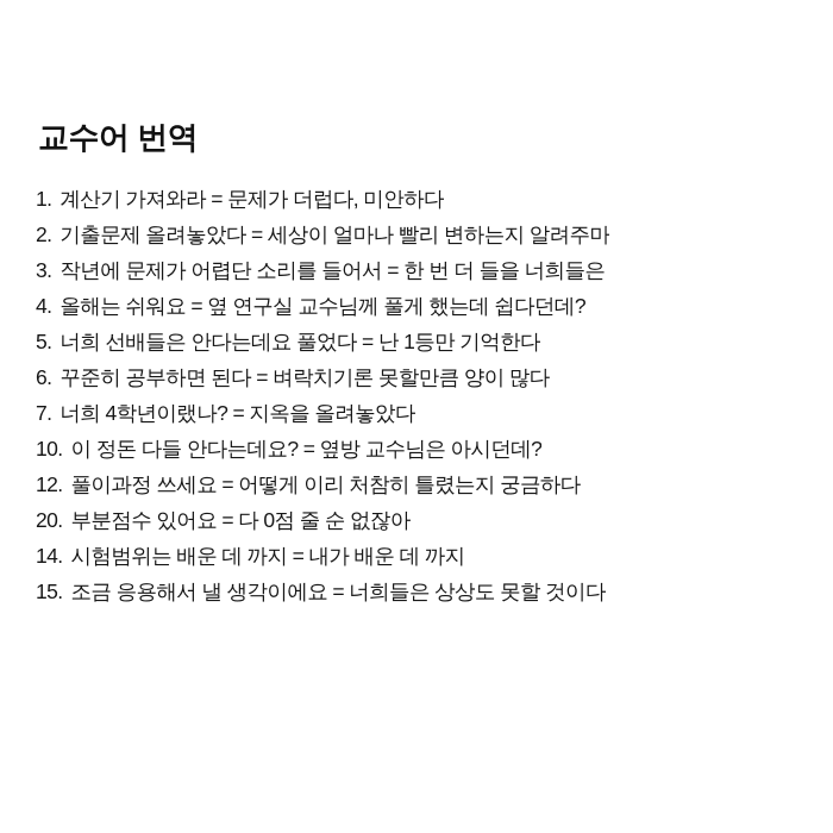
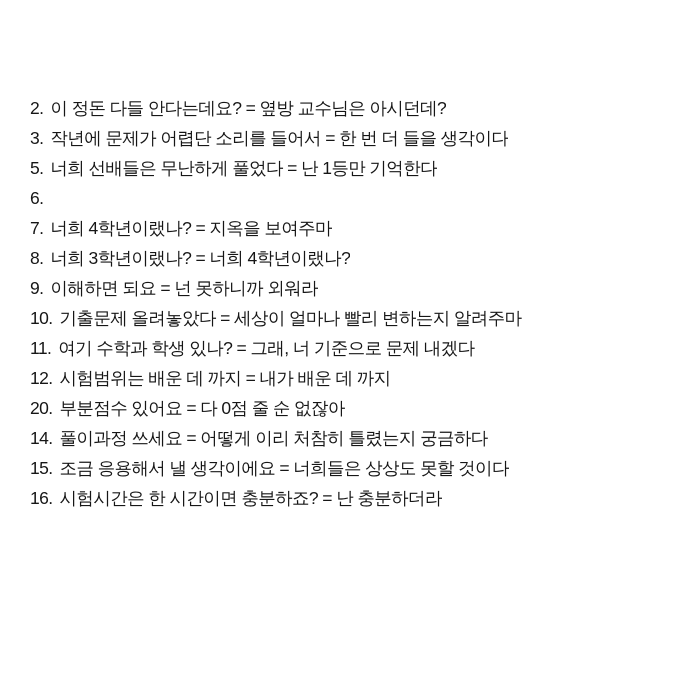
- 교수어 번역
- 1.
- 계산기 가져와라 = 문제가 더럽다, 미안하다
  2.
- 기출문제 올려놓았다 = 세상이 얼마나 빨리 변하는지 알려주마
+ 이 정돈 다들 안다는데요? = 옆방 교수님은 아시던데?
  3.
- 작년에 문제가 어렵단 소리를 들어서 = 한 번 더 들을 너희들은
+ 작년에 문제가 어렵단 소리를 들어서 = 한 번 더 들을 생각이다
- 4.
- 올해는 쉬워요 = 옆 연구실 교수님께 풀게 했는데 쉽다던데?
  5.
- 너희 선배들은 안다는데요 풀었다 = 난 1등만 기억한다
+ 너희 선배들은 무난하게 풀었다 = 난 1등만 기억한다
  6.
- 꾸준히 공부하면 된다 = 벼락치기론 못할만큼 양이 많다
  7.
- 너희 4학년이랬나? = 지옥을 올려놓았다
+ 너희 4학년이랬나? = 지옥을 보여주마
+ 8.
+ 너희 3학년이랬나? = 너희 4학년이랬나?
+ 9.
+ 이해하면 되요 = 넌 못하니까 외워라
  10.
- 이 정돈 다들 안다는데요? = 옆방 교수님은 아시던데?
+ 기출문제 올려놓았다 = 세상이 얼마나 빨리 변하는지 알려주마
+ 11.
+ 여기 수학과 학생 있나? = 그래, 너 기준으로 문제 내겠다
  12.
- 풀이과정 쓰세요 = 어떻게 이리 처참히 틀렸는지 궁금하다
+ 시험범위는 배운 데 까지 = 내가 배운 데 까지
  20.
  부분점수 있어요 = 다 0점 줄 순 없잖아
  14.
- 시험범위는 배운 데 까지 = 내가 배운 데 까지
+ 풀이과정 쓰세요 = 어떻게 이리 처참히 틀렸는지 궁금하다
  15.
  조금 응용해서 낼 생각이에요 = 너희들은 상상도 못할 것이다
+ 16.
+ 시험시간은 한 시간이면 충분하죠? = 난 충분하더라
